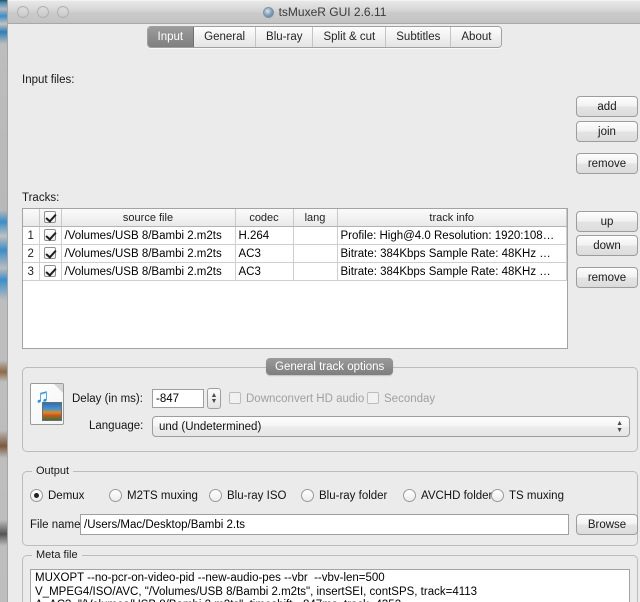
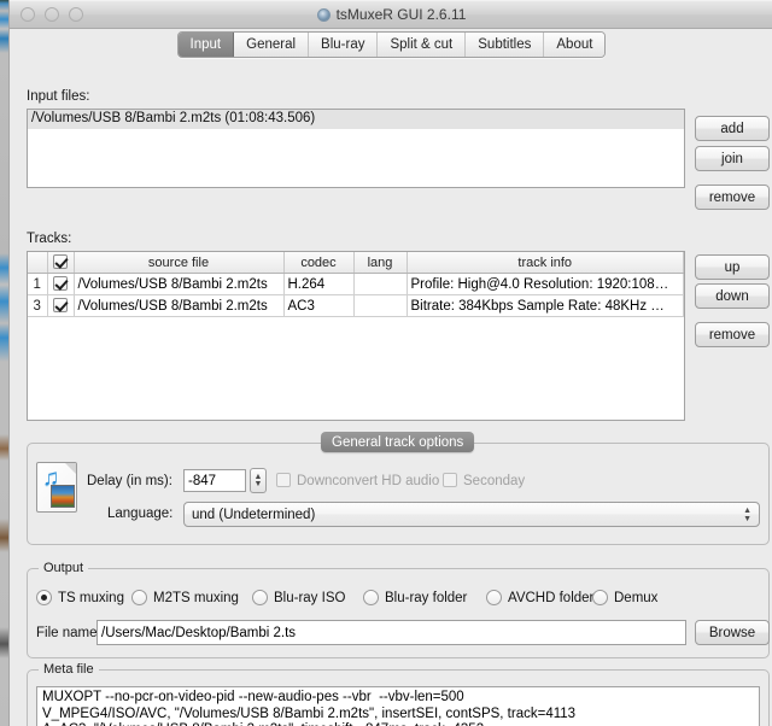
  tsMuxeR GUI 2.6.11
  Input
  General
  Blu-ray
  Split & cut
  Subtitles
  About
  Input files:
+ /Volumes/USB 8/Bambi 2.m2ts (01:08:43.506)
  add
  join
  remove
  Tracks:
  		source file	codec	lang	track info
  1		/Volumes/USB 8/Bambi 2.m2ts	H.264		Profile: High@4.0 Resolution: 1920:108…
- 2		/Volumes/USB 8/Bambi 2.m2ts	AC3		Bitrate: 384Kbps Sample Rate: 48KHz …
  3		/Volumes/USB 8/Bambi 2.m2ts	AC3		Bitrate: 384Kbps Sample Rate: 48KHz …
  up
  down
  remove
  General track options
  ♫
  Delay (in ms):
  -847
  Downconvert HD audio
  Seconday
  Language:
  und (Undetermined)
  Output
- Demux
+ TS muxing
  M2TS muxing
  Blu-ray ISO
  Blu-ray folder
  AVCHD folde
- TS muxing
+ Demux
  File name
  /Users/Mac/Desktop/Bambi 2.ts
  Browse
  Meta file
  MUXOPT --no-pcr-on-video-pid --new-audio-pes --vbr --vbv-len=500
  V_MPEG4/ISO/AVC, "/Volumes/USB 8/Bambi 2.m2ts", insertSEI, contSPS, track=4113
